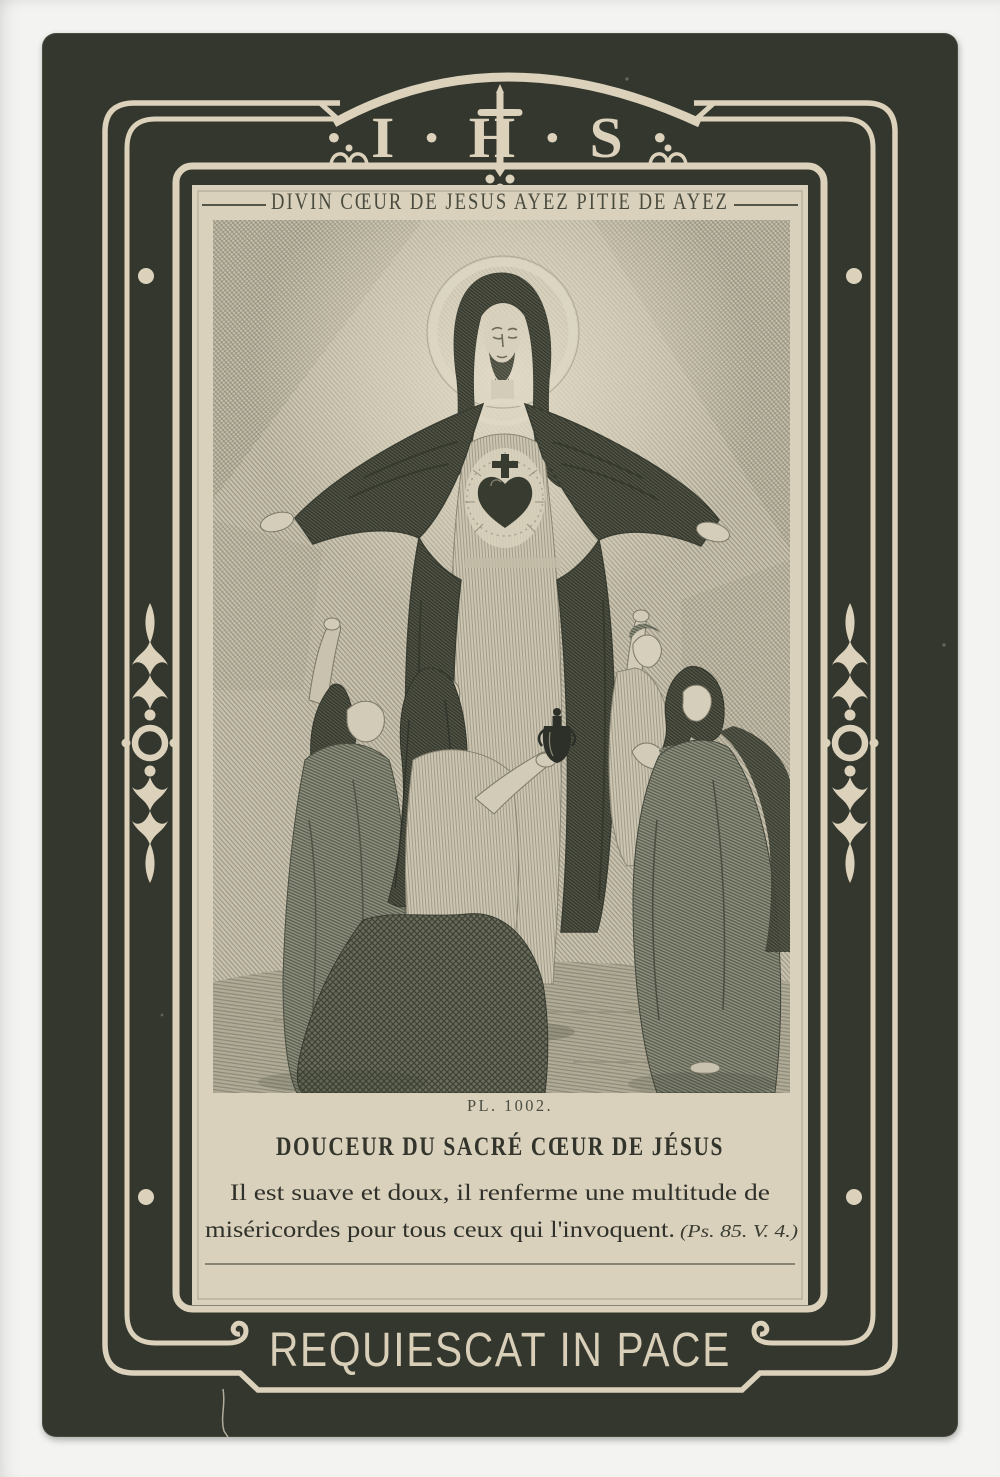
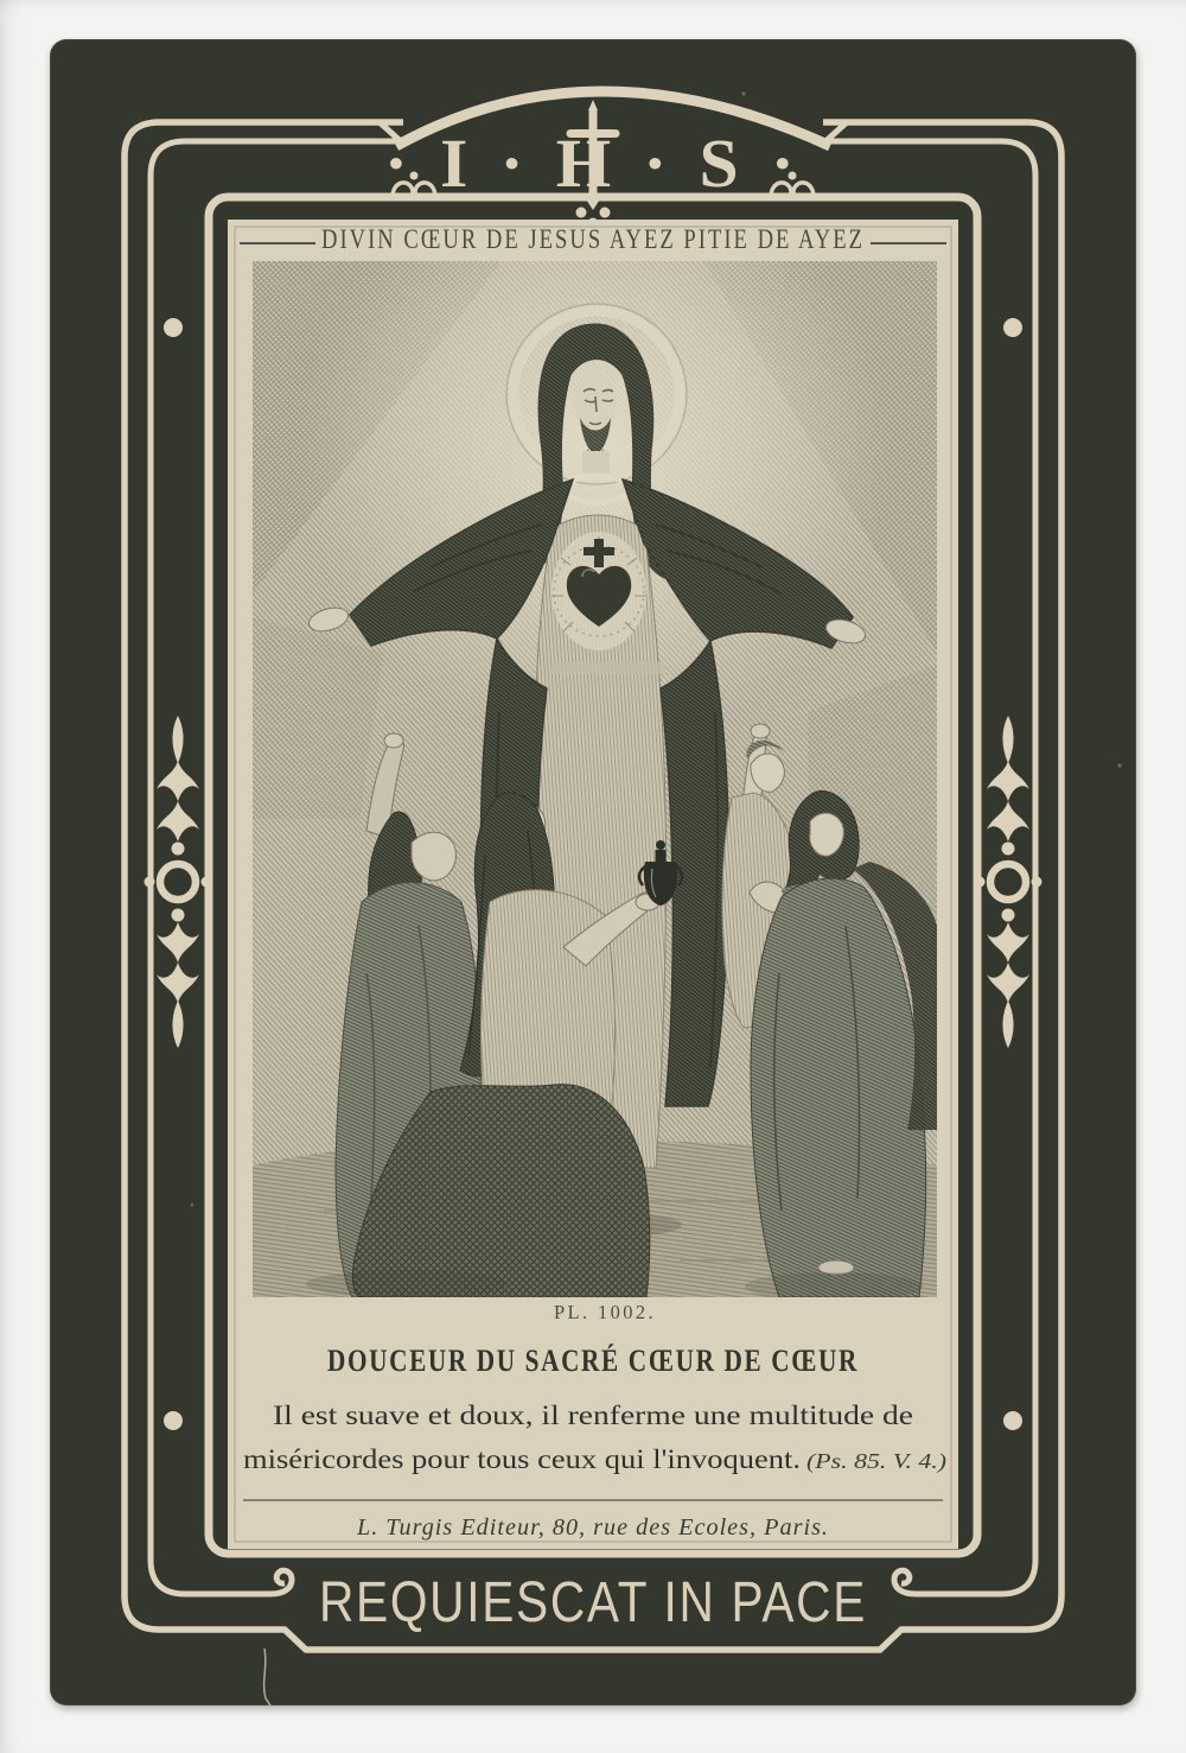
  · I · H · S ·
  DIVIN CŒUR DE JESUS AYEZ PITIE DE AYEZ
  PL. 1002.
- DOUCEUR DU SACRÉ CŒUR DE JÉSUS
+ DOUCEUR DU SACRÉ CŒUR DE CŒUR
  Il est suave et doux, il renferme une multitude de
  miséricordes pour tous ceux qui l'invoquent.
  (Ps. 85. V. 4.)
+ L. Turgis Editeur, 80, rue des Ecoles, Paris.
  REQUIESCAT IN PACE
